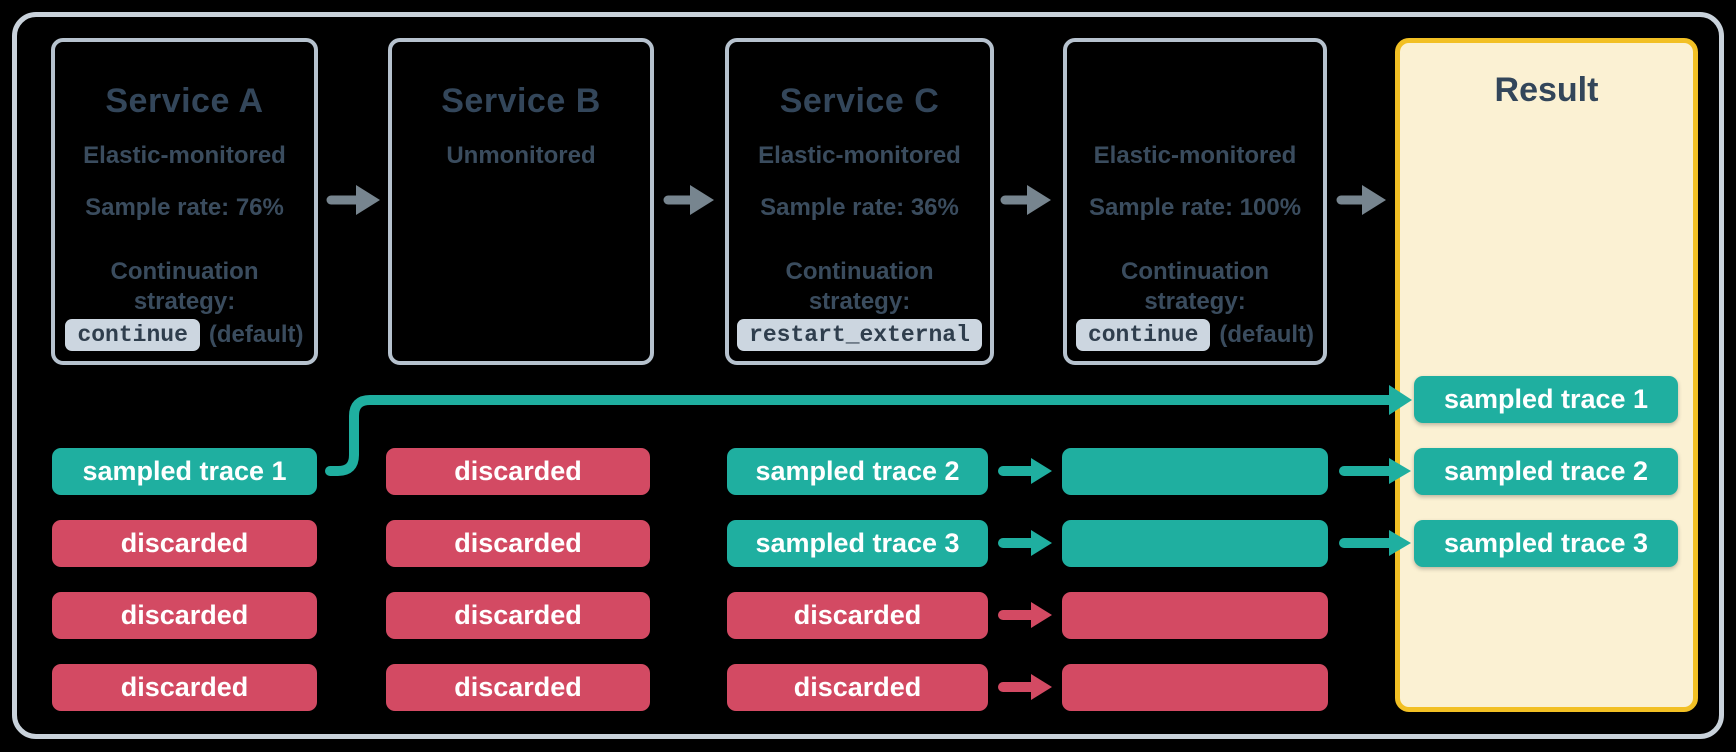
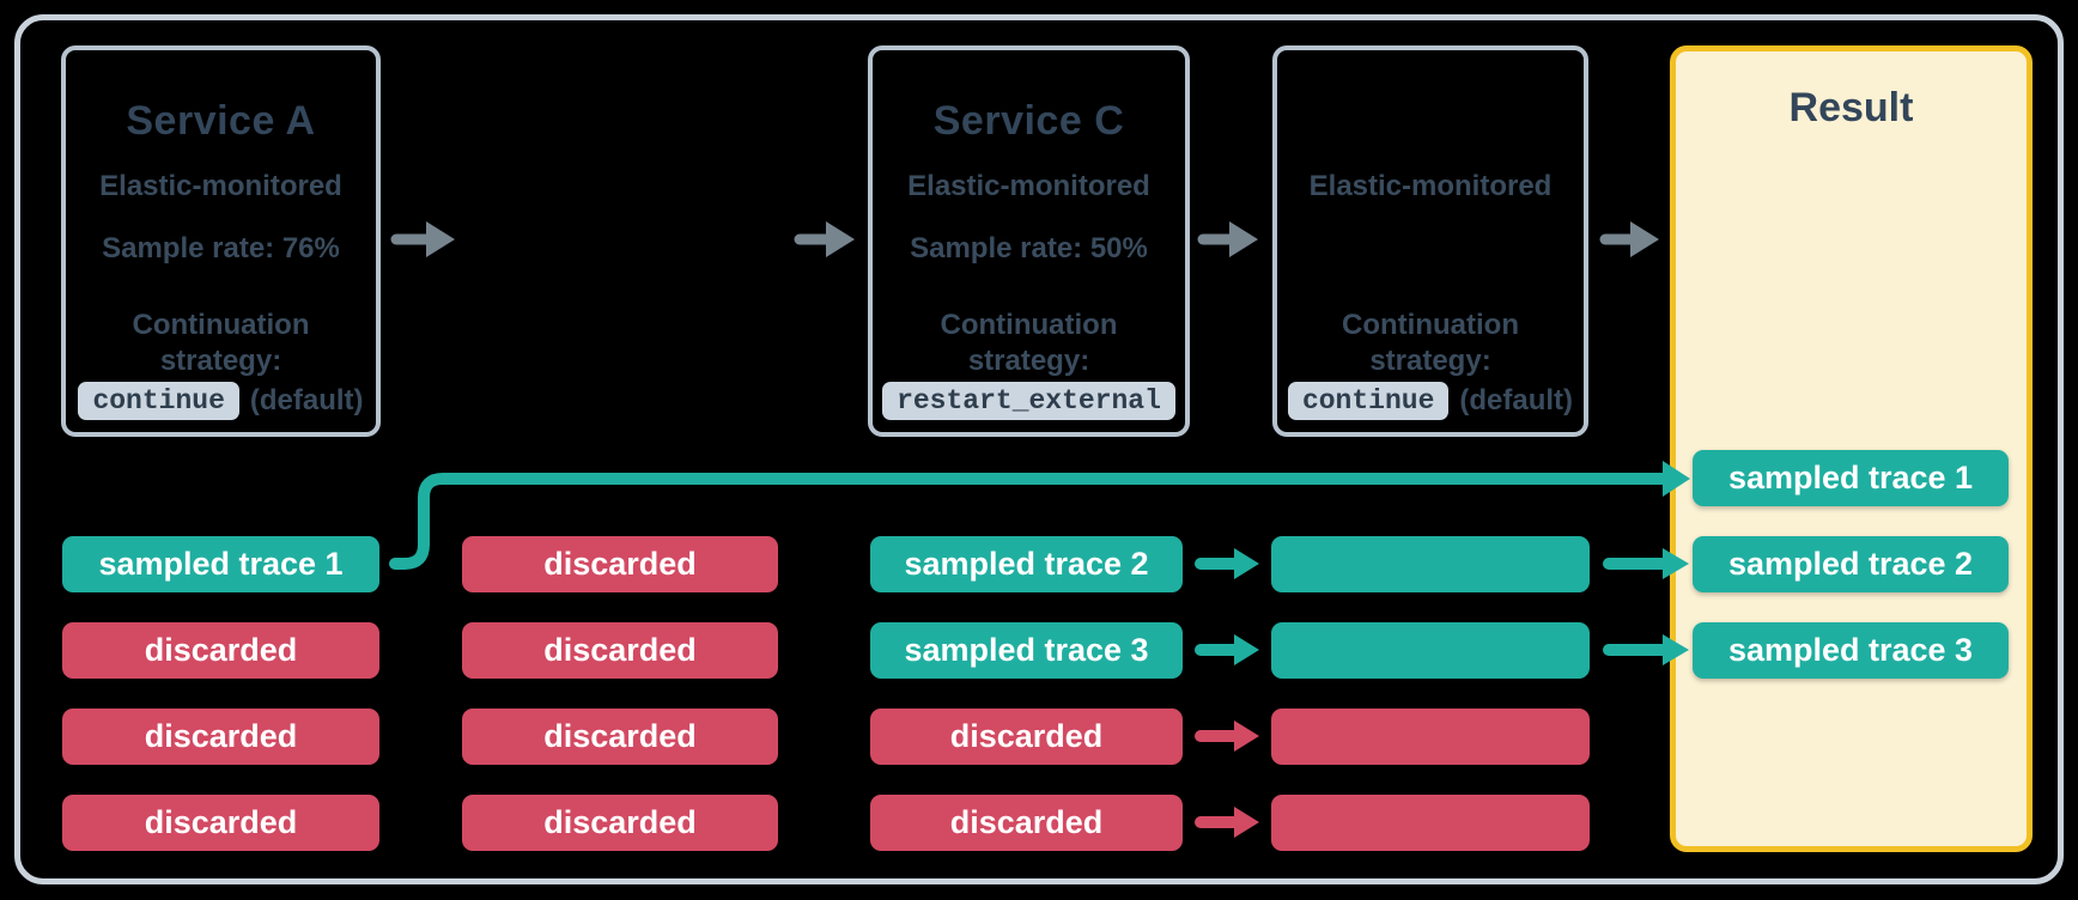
  Service A
  Elastic-monitored
  Sample rate: 76%
  Continuation
  strategy:
  continue
  (default)
- Service B
- Unmonitored
  Service C
  Elastic-monitored
- Sample rate: 36%
+ Sample rate: 50%
  Continuation
  strategy:
  restart_external
  Elastic-monitored
- Sample rate: 100%
  Continuation
  strategy:
  continue
  (default)
  Result
  sampled trace 1
  discarded
  discarded
  discarded
  discarded
  discarded
  discarded
  discarded
  sampled trace 2
  sampled trace 3
  discarded
  discarded
  sampled trace 1
  sampled trace 2
  sampled trace 3
